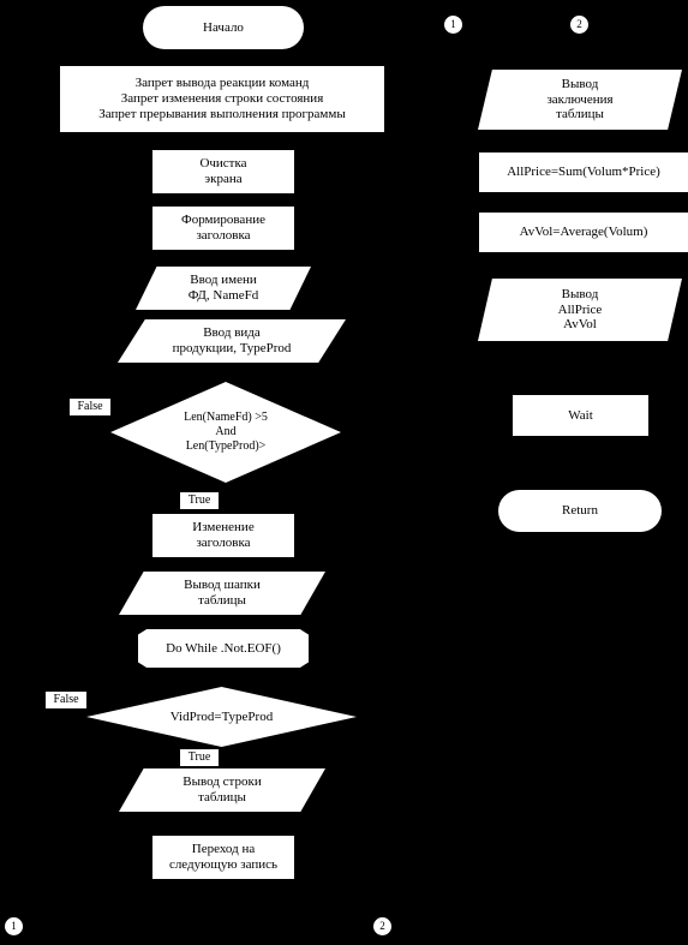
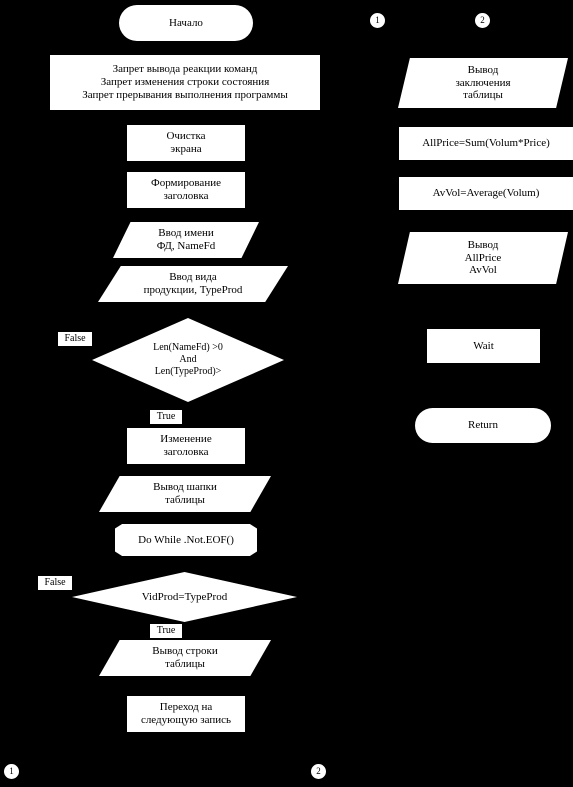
  1
  2
  Начало
  Запрет вывода реакции команд
  Запрет изменения строки состояния
  Запрет прерывания выполнения программы
  Очистка
  экрана
  Формирование
  заголовка
  Ввод имени
  ФД, NameFd
  Ввод вида
  продукции, TypeProd
- Len(NameFd) >5
+ Len(NameFd) >0
  And
  Len(TypeProd)>
  False
  True
  Изменение
  заголовка
  Вывод шапки
  таблицы
  Do While .Not.EOF()
  VidProd=TypeProd
  False
  True
  Вывод строки
  таблицы
  Переход на
  следующую запись
  Вывод
  заключения
  таблицы
  AllPrice=Sum(Volum*Price)
  AvVol=Average(Volum)
  Вывод
  AllPrice
  AvVol
  Wait
  Return
  1
  2
